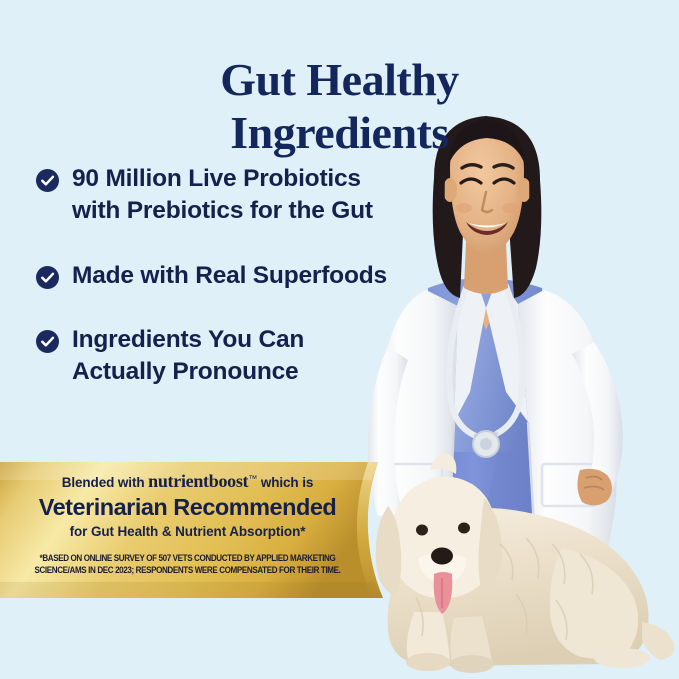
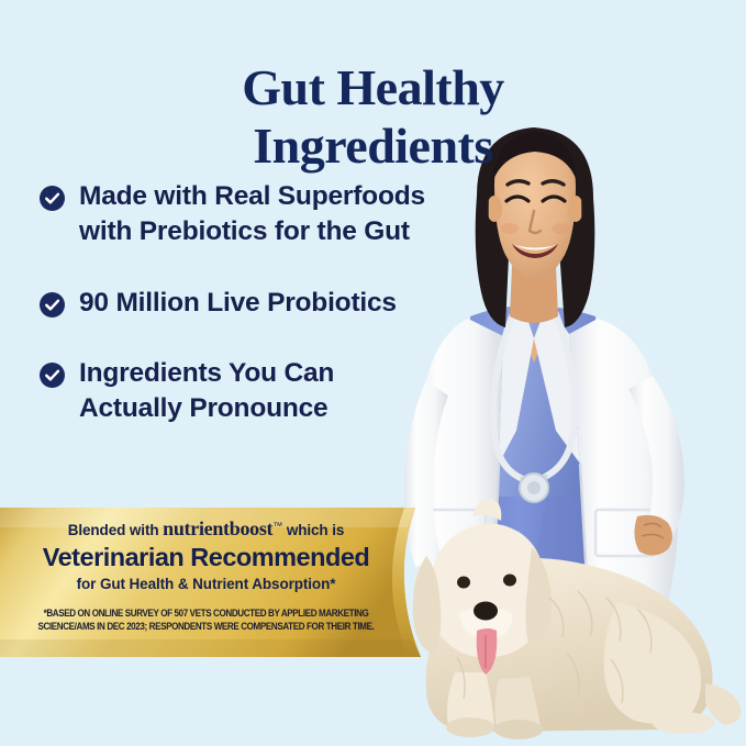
  Gut Healthy
  Ingredients
- 90 Million Live Probiotics
+ Made with Real Superfoods
  with Prebiotics for the Gut
- Made with Real Superfoods
+ 90 Million Live Probiotics
  Ingredients You Can
  Actually Pronounce
  Blended with nutrientboost™ which is
  Veterinarian Recommended
  for Gut Health & Nutrient Absorption*
  *BASED ON ONLINE SURVEY OF 507 VETS CONDUCTED BY APPLIED MARKETING
  SCIENCE/AMS IN DEC 2023; RESPONDENTS WERE COMPENSATED FOR THEIR TIME.
